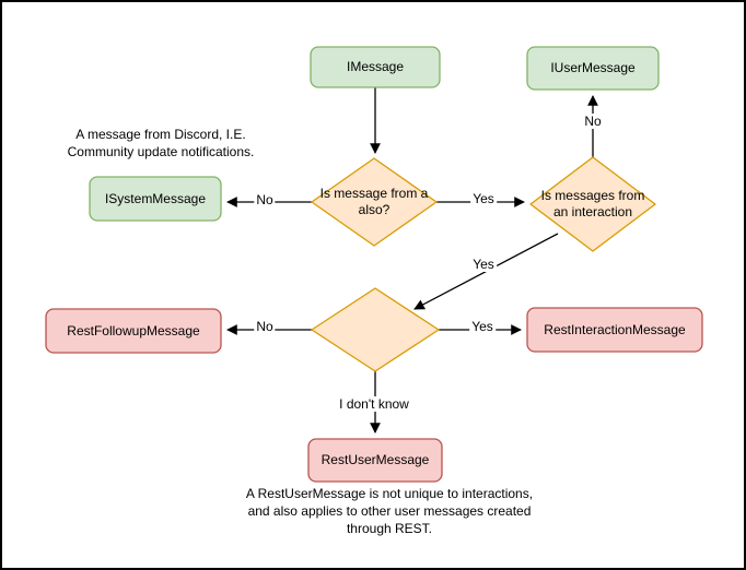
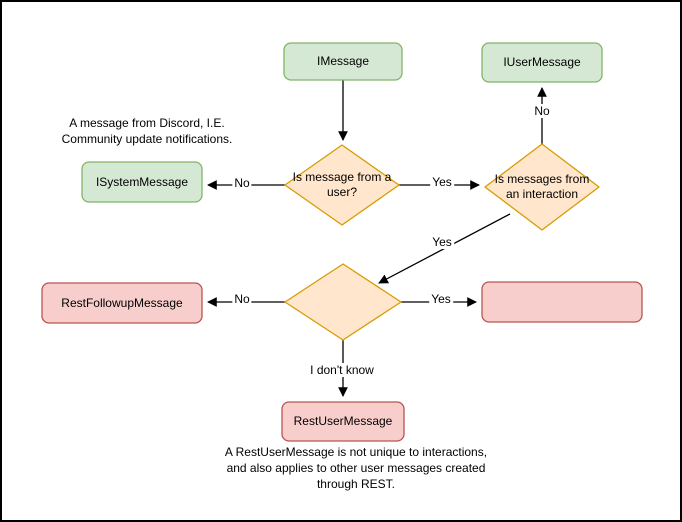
  IMessage
  IUserMessage
  ISystemMessage
- Is message from a also?
+ Is message from a user?
  Is messages from an interaction
  RestFollowupMessage
- RestInteractionMessage
  RestUserMessage
  No
  Yes
  No
  Yes
  No
  Yes
  I don't know
  A message from Discord, I.E.
  Community update notifications.
  A RestUserMessage is not unique to interactions,
  and also applies to other user messages created
  through REST.
